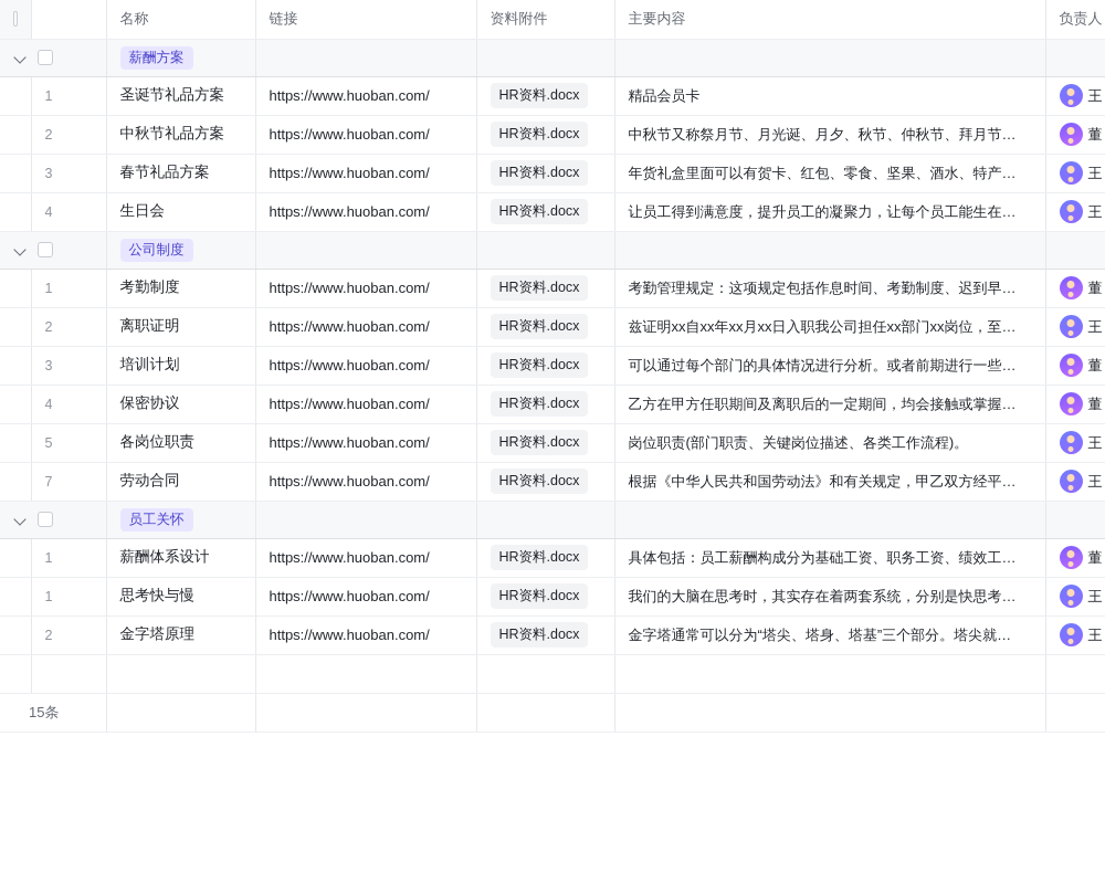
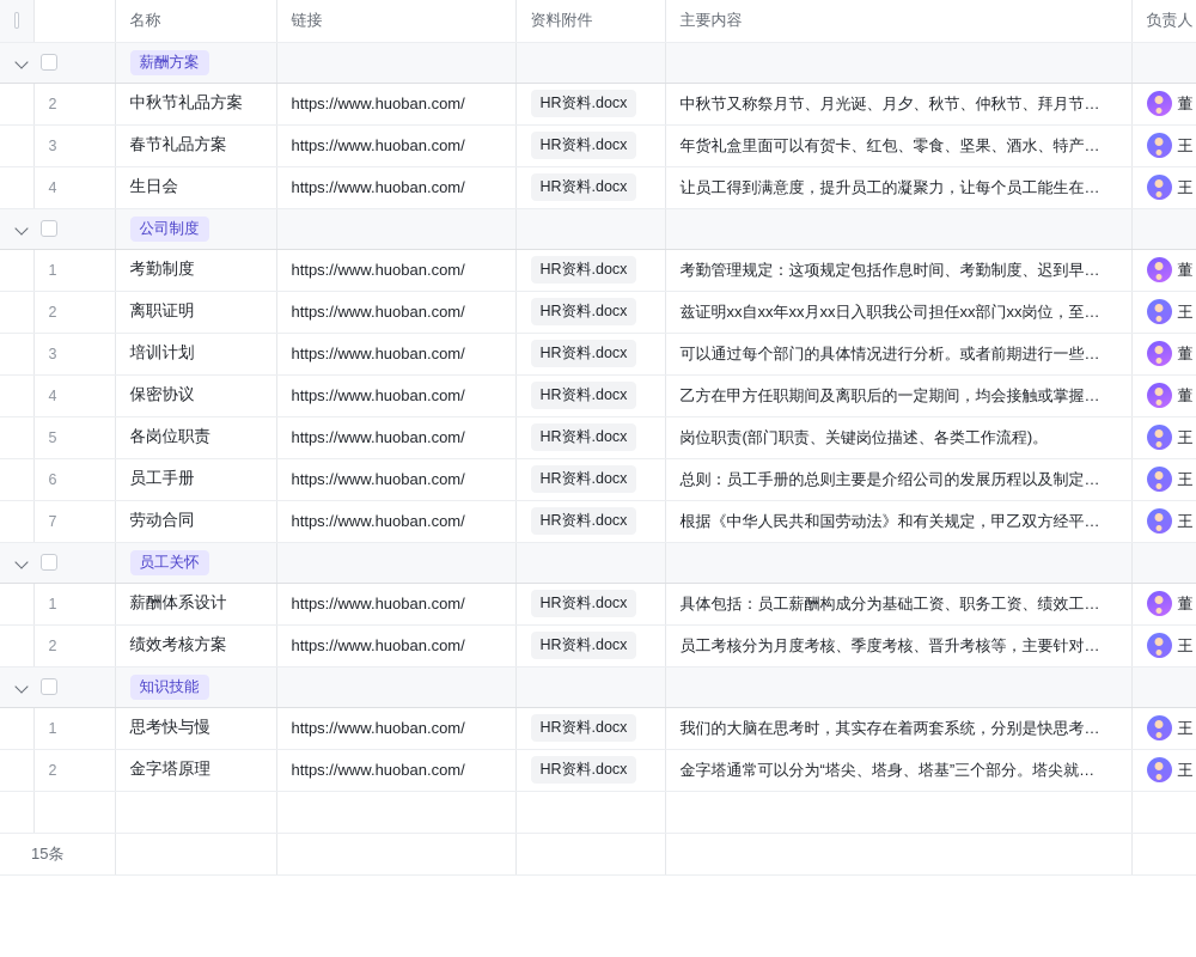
  		名称	链接	资料附件	主要内容	负责人
  	薪酬方案
- 	1	圣诞节礼品方案	https://www.huoban.com/	HR资料.docx	精品会员卡	王
  	2	中秋节礼品方案	https://www.huoban.com/	HR资料.docx	中秋节又称祭月节、月光诞、月夕、秋节、仲秋节、拜月节…	董
  	3	春节礼品方案	https://www.huoban.com/	HR资料.docx	年货礼盒里面可以有贺卡、红包、零食、坚果、酒水、特产…	王
  	4	生日会	https://www.huoban.com/	HR资料.docx	让员工得到满意度，提升员工的凝聚力，让每个员工能生在…	王
  	公司制度
  	1	考勤制度	https://www.huoban.com/	HR资料.docx	考勤管理规定：这项规定包括作息时间、考勤制度、迟到早…	董
  	2	离职证明	https://www.huoban.com/	HR资料.docx	兹证明xx自xx年xx月xx日入职我公司担任xx部门xx岗位，至…	王
  	3	培训计划	https://www.huoban.com/	HR资料.docx	可以通过每个部门的具体情况进行分析。或者前期进行一些…	董
  	4	保密协议	https://www.huoban.com/	HR资料.docx	乙方在甲方任职期间及离职后的一定期间，均会接触或掌握…	董
  	5	各岗位职责	https://www.huoban.com/	HR资料.docx	岗位职责(部门职责、关键岗位描述、各类工作流程)。	王
+ 	6	员工手册	https://www.huoban.com/	HR资料.docx	总则：员工手册的总则主要是介绍公司的发展历程以及制定…	王
  	7	劳动合同	https://www.huoban.com/	HR资料.docx	根据《中华人民共和国劳动法》和有关规定，甲乙双方经平…	王
  	员工关怀
  	1	薪酬体系设计	https://www.huoban.com/	HR资料.docx	具体包括：员工薪酬构成分为基础工资、职务工资、绩效工…	董
+ 	2	绩效考核方案	https://www.huoban.com/	HR资料.docx	员工考核分为月度考核、季度考核、晋升考核等，主要针对…	王
+ 	知识技能
  	1	思考快与慢	https://www.huoban.com/	HR资料.docx	我们的大脑在思考时，其实存在着两套系统，分别是快思考…	王
  	2	金字塔原理	https://www.huoban.com/	HR资料.docx	金字塔通常可以分为“塔尖、塔身、塔基”三个部分。塔尖就…	王
  15条
